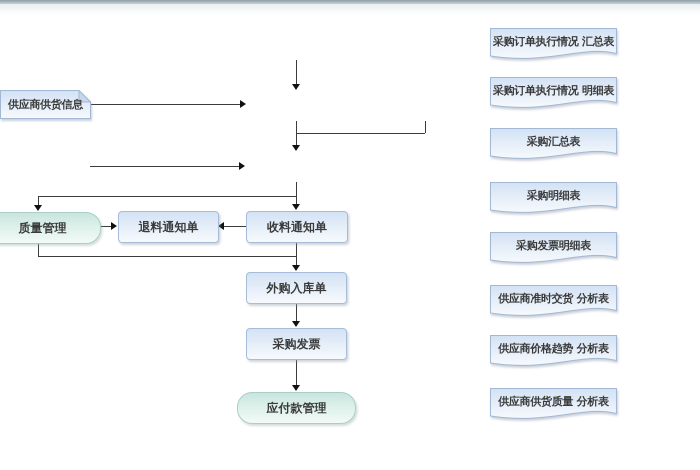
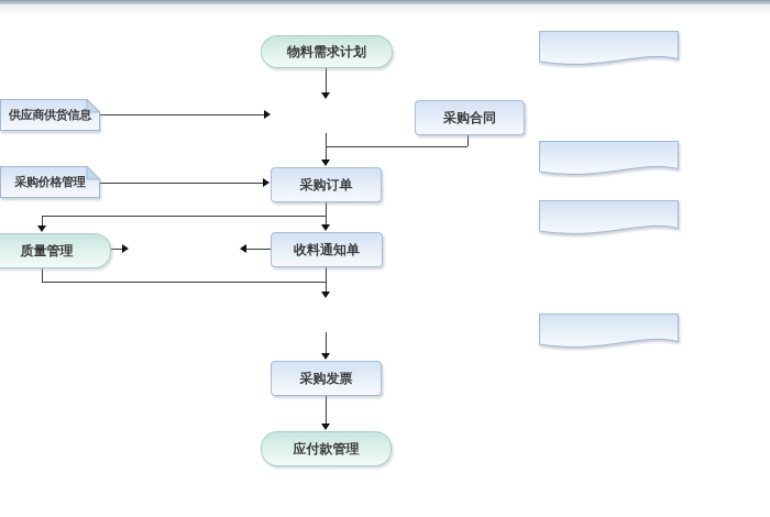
+ 物料需求计划
+ 采购合同
  供应商供货信息
+ 采购订单
+ 采购价格管理
  质量管理
- 退料通知单
  收料通知单
- 外购入库单
  采购发票
  应付款管理
- 采购订单执行情况 汇总表
- 采购订单执行情况 明细表
- 采购汇总表
- 采购明细表
- 采购发票明细表
- 供应商准时交货 分析表
- 供应商价格趋势 分析表
- 供应商供货质量 分析表
